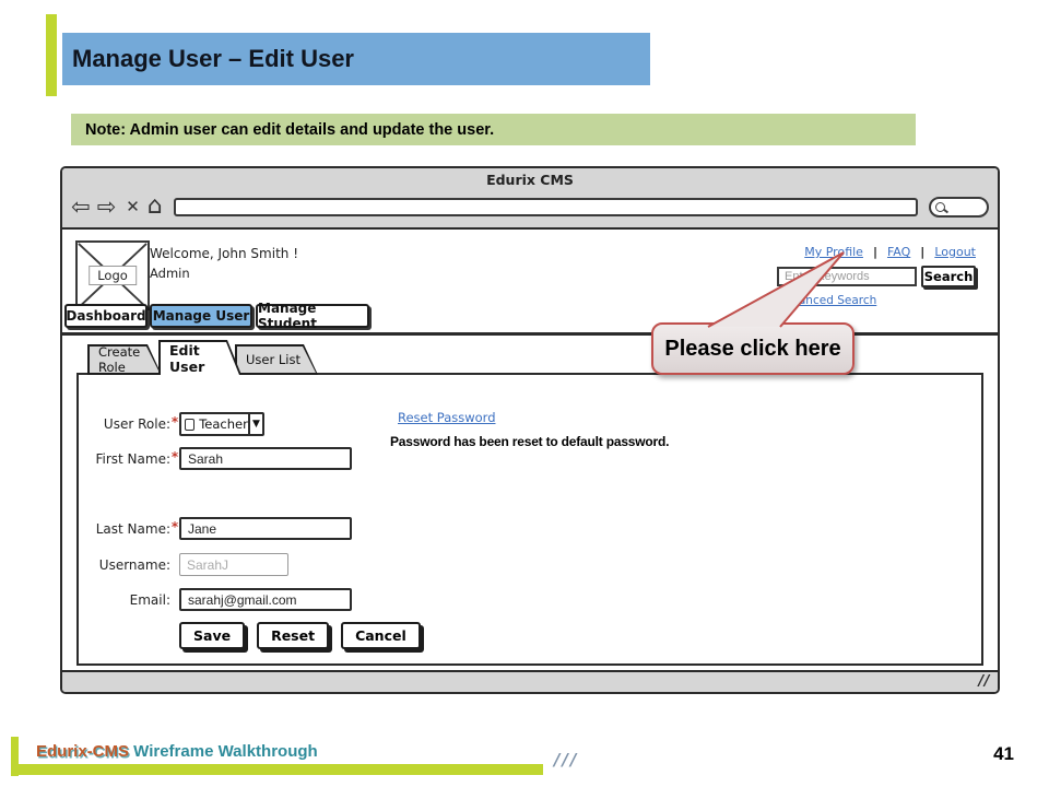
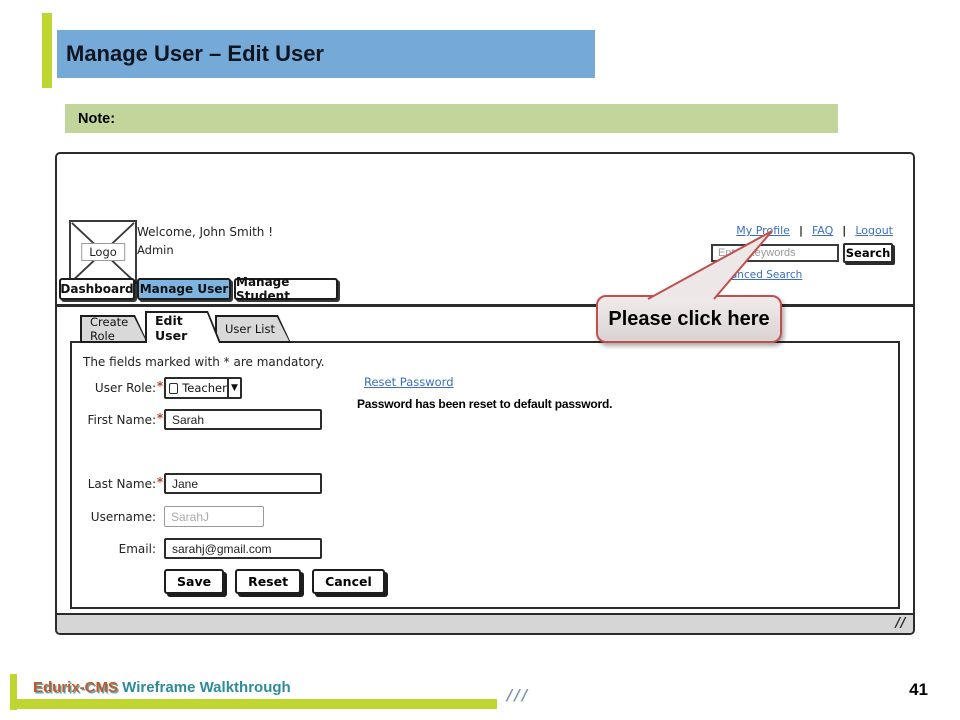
  Manage User – Edit User
  Note:
- Admin user can edit details and update the user.
- Edurix CMS
- ⇦
- ⇨
- ✕
- ⌂
  Logo
  Welcome, John Smith !
  Admin
  My Profile
  |
  FAQ
  |
  Logout
  Search
  nced Search
  Dashboard
  Manage User
  Manage Student
  Create Role
  Edit User
  User List
+ The fields marked with * are mandatory.
  User Role:
  *
  Teacher
  ▼
  First Name:
  *
  Sarah
  Last Name:
  *
  Jane
  Username:
  SarahJ
  Email:
  sarahj@gmail.com
  Save
  Reset
  Cancel
  Reset Password
  Password has been reset to default password.
  //
  Please click here
  Edurix-CMS Wireframe Walkthrough
  ///
  41
